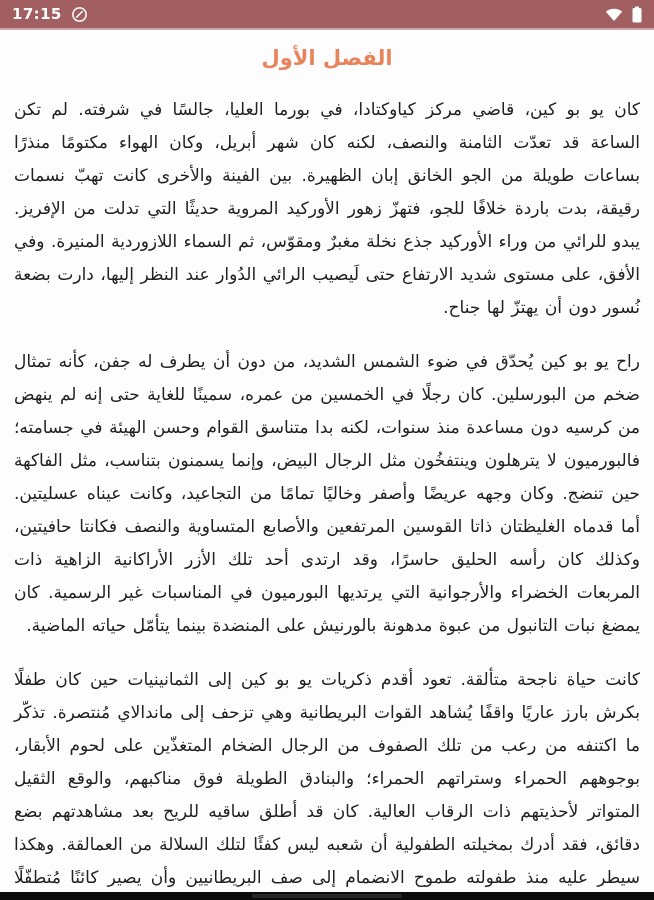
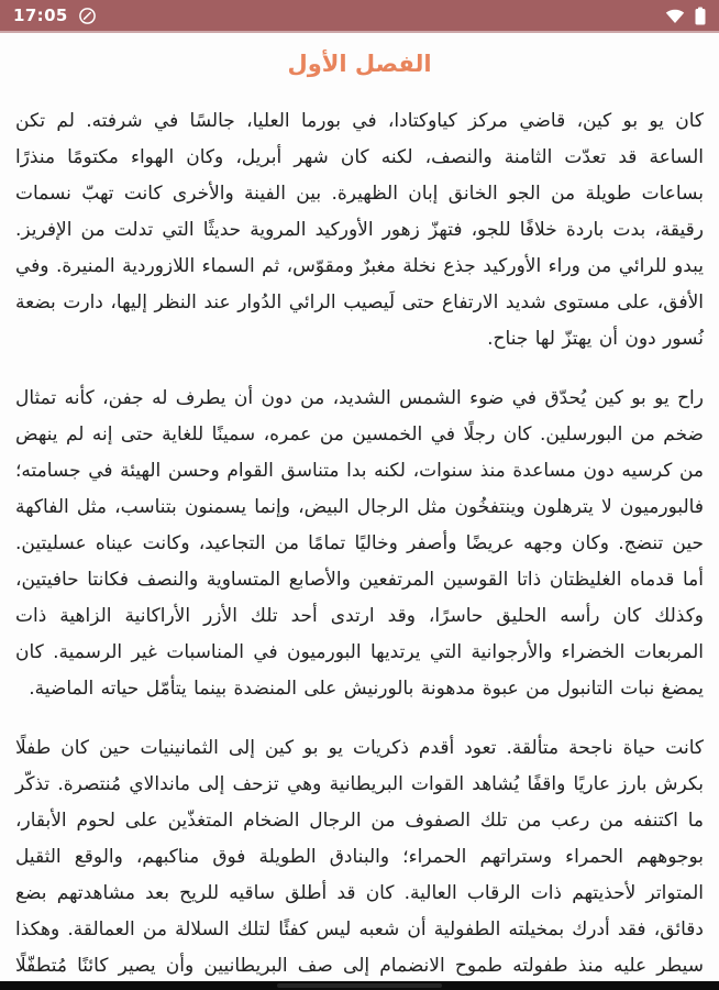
- 17:15
+ 17:05
  الفصل الأول
  كان يو بو كين، قاضي مركز كياوكتادا، في بورما العليا، جالسًا في شرفته. لم تكن الساعة قد تعدّت الثامنة والنصف، لكنه كان شهر أبريل، وكان الهواء مكتومًا منذرًا بساعات طويلة من الجو الخانق إبان الظهيرة. بين الفينة والأخرى كانت تهبّ نسمات رقيقة، بدت باردة خلافًا للجو، فتهزّ زهور الأوركيد المروية حديثًا التي تدلت من الإفريز. يبدو للرائي من وراء الأوركيد جذع نخلة مغبرٌ ومقوّس، ثم السماء اللازوردية المنيرة. وفي الأفق، على مستوى شديد الارتفاع حتى لَيصيب الرائي الدُوار عند النظر إليها، دارت بضعة نُسور دون أن يهتزّ لها جناح.
  راح يو بو كين يُحدّق في ضوء الشمس الشديد، من دون أن يطرف له جفن، كأنه تمثال ضخم من البورسلين. كان رجلًا في الخمسين من عمره، سمينًا للغاية حتى إنه لم ينهض من كرسيه دون مساعدة منذ سنوات، لكنه بدا متناسق القوام وحسن الهيئة في جسامته؛ فالبورميون لا يترهلون وينتفخُون مثل الرجال البيض، وإنما يسمنون بتناسب، مثل الفاكهة حين تنضج. وكان وجهه عريضًا وأصفر وخاليًا تمامًا من التجاعيد، وكانت عيناه عسليتين. أما قدماه الغليظتان ذاتا القوسين المرتفعين والأصابع المتساوية والنصف فكانتا حافيتين، وكذلك كان رأسه الحليق حاسرًا، وقد ارتدى أحد تلك الأزر الأراكانية الزاهية ذات المربعات الخضراء والأرجوانية التي يرتديها البورميون في المناسبات غير الرسمية. كان يمضغ نبات التانبول من عبوة مدهونة بالورنيش على المنضدة بينما يتأمّل حياته الماضية.
  كانت حياة ناجحة متألقة. تعود أقدم ذكريات يو بو كين إلى الثمانينيات حين كان طفلًا بكرش بارز عاريًا واقفًا يُشاهد القوات البريطانية وهي تزحف إلى ماندالاي مُنتصرة. تذكّر ما اكتنفه من رعب من تلك الصفوف من الرجال الضخام المتغذّين على لحوم الأبقار، بوجوههم الحمراء وستراتهم الحمراء؛ والبنادق الطويلة فوق مناكبهم، والوقع الثقيل المتواتر لأحذيتهم ذات الرقاب العالية. كان قد أطلق ساقيه للريح بعد مشاهدتهم بضع دقائق، فقد أدرك بمخيلته الطفولية أن شعبه ليس كفئًا لتلك السلالة من العمالقة. وهكذا سيطر عليه منذ طفولته طموح الانضمام إلى صف البريطانيين وأن يصير كائنًا مُتطفّلًا
